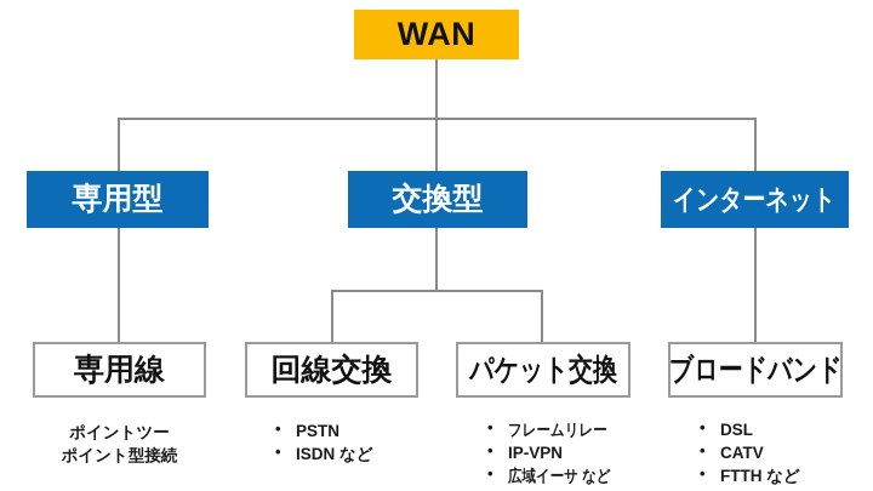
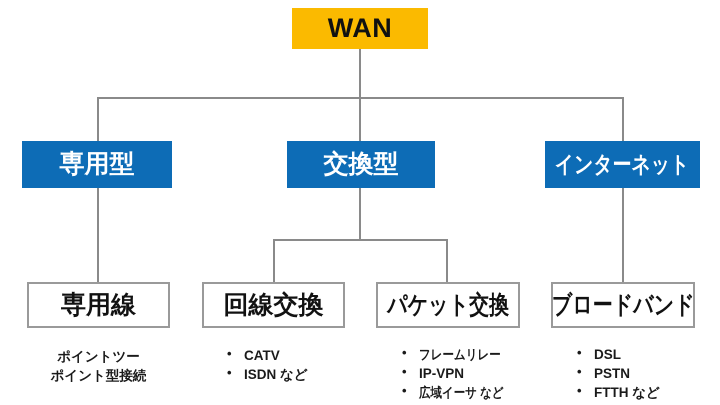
  WAN
  専用型
  交換型
  インターネット
  専用線
  回線交換
  パケット交換
  ブロードバンド
  ポイントツー
  ポイント型接続
- PSTN
+ CATV
  ISDN など
  フレームリレー
  IP-VPN
  広域イーサ など
  DSL
- CATV
+ PSTN
  FTTH など
